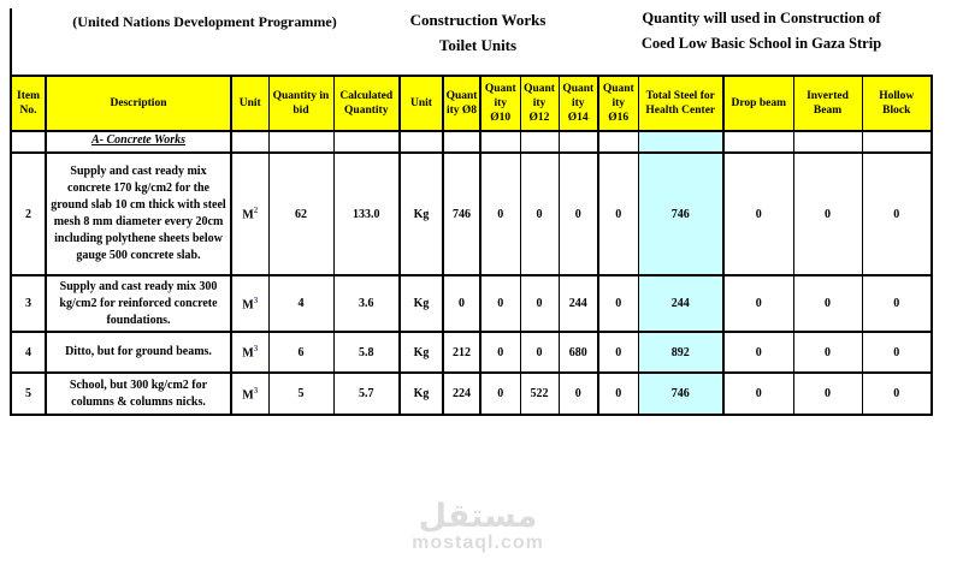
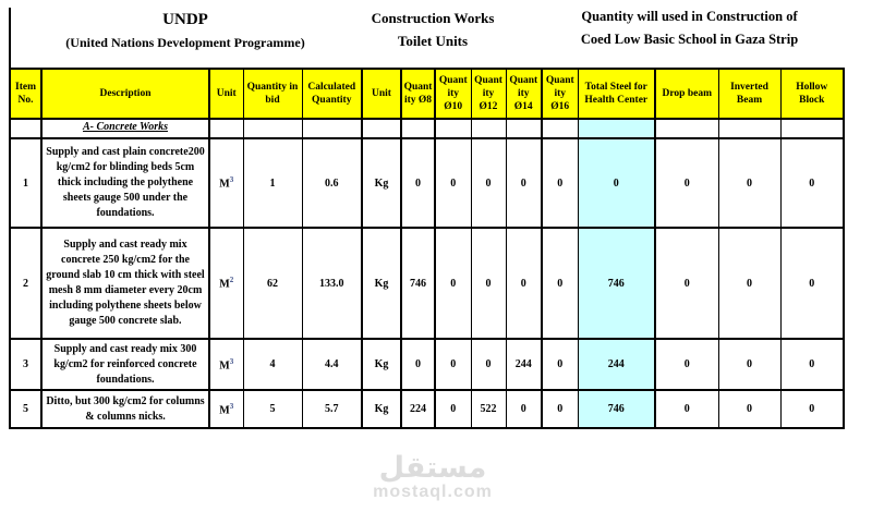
+ UNDP
  (United Nations Development Programme)
  Construction Works
  Toilet Units
  Quantity will used in Construction of
  Coed Low Basic School in Gaza Strip
  Item No.	Description	Unit	Quantity in bid	Calculated Quantity	Unit	Quant ity Ø8	Quant ity Ø10	Quant ity Ø12	Quant ity Ø14	Quant ity Ø16	Total Steel for Health Center	Drop beam	Inverted Beam	Hollow Block
  	A- Concrete Works
+ 1	Supply and cast plain concrete200 kg/cm2 for blinding beds 5cm thick including the polythene sheets gauge 500 under the foundations.	M3	1	0.6	Kg	0	0	0	0	0	0	0	0	0
- 2	Supply and cast ready mix concrete 170 kg/cm2 for the ground slab 10 cm thick with steel mesh 8 mm diameter every 20cm including polythene sheets below gauge 500 concrete slab.	M2	62	133.0	Kg	746	0	0	0	0	746	0	0	0
+ 2	Supply and cast ready mix concrete 250 kg/cm2 for the ground slab 10 cm thick with steel mesh 8 mm diameter every 20cm including polythene sheets below gauge 500 concrete slab.	M2	62	133.0	Kg	746	0	0	0	0	746	0	0	0
- 3	Supply and cast ready mix 300 kg/cm2 for reinforced concrete foundations.	M3	4	3.6	Kg	0	0	0	244	0	244	0	0	0
+ 3	Supply and cast ready mix 300 kg/cm2 for reinforced concrete foundations.	M3	4	4.4	Kg	0	0	0	244	0	244	0	0	0
- 4	Ditto, but for ground beams.	M3	6	5.8	Kg	212	0	0	680	0	892	0	0	0
- 5	School, but 300 kg/cm2 for columns & columns nicks.	M3	5	5.7	Kg	224	0	522	0	0	746	0	0	0
+ 5	Ditto, but 300 kg/cm2 for columns & columns nicks.	M3	5	5.7	Kg	224	0	522	0	0	746	0	0	0
  مستقل
  mostaql.com
